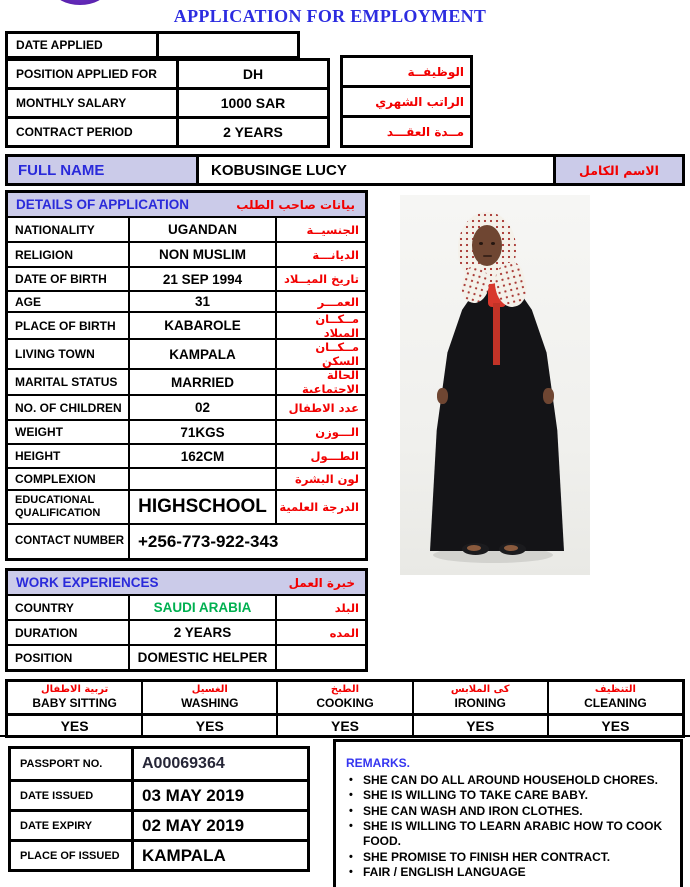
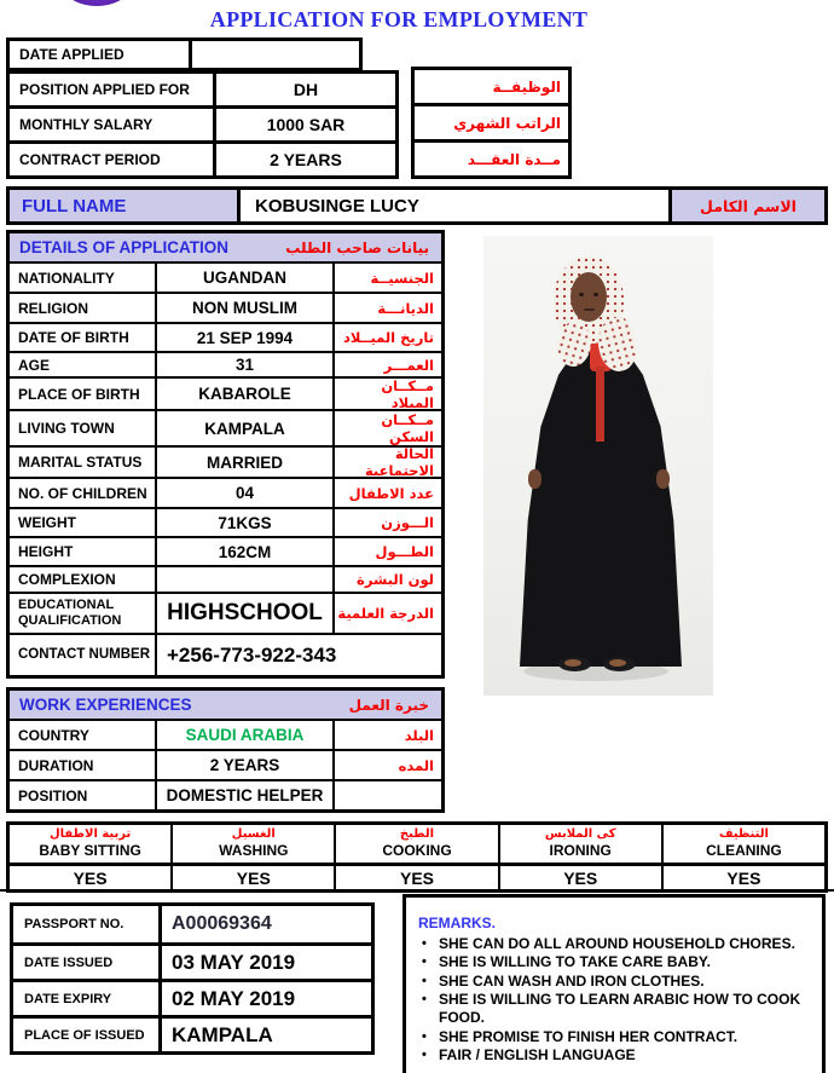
  APPLICATION FOR EMPLOYMENT
  DATE APPLIED
  POSITION APPLIED FOR
  DH
  MONTHLY SALARY
  1000 SAR
  CONTRACT PERIOD
  2 YEARS
  الوظيفــة
  الراتب الشهري
  مــدة العقـــد
  FULL NAME
  KOBUSINGE LUCY
  الاسم الكامل
  DETAILS OF APPLICATION
  بيانات صاحب الطلب
  NATIONALITY
  UGANDAN
  الجنسيــة
  RELIGION
  NON MUSLIM
  الديانـــة
  DATE OF BIRTH
  21 SEP 1994
  تاريخ الميــلاد
  AGE
  31
  العمـــر
  PLACE OF BIRTH
  KABAROLE
  مــكــان الميلاد
  LIVING TOWN
  KAMPALA
  مــكــان السكن
  MARITAL STATUS
  MARRIED
  الحالة الاجتماعية
  NO. OF CHILDREN
- 02
+ 04
  عدد الاطفال
  WEIGHT
  71KGS
  الـــوزن
  HEIGHT
  162CM
  الطـــول
  COMPLEXION
  لون البشرة
  EDUCATIONAL QUALIFICATION
  HIGHSCHOOL
  الدرجة العلمية
  CONTACT NUMBER
  +256-773-922-343
  WORK EXPERIENCES
  خبرة العمل
  COUNTRY
  SAUDI ARABIA
  البلد
  DURATION
  2 YEARS
  المده
  POSITION
  DOMESTIC HELPER
  تربية الاطفال
  BABY SITTING
  الغسيل
  WASHING
  الطبخ
  COOKING
  كى الملابس
  IRONING
  التنظيف
  CLEANING
  YES
  YES
  YES
  YES
  YES
  PASSPORT NO.
  A00069364
  DATE ISSUED
  03 MAY 2019
  DATE EXPIRY
  02 MAY 2019
  PLACE OF ISSUED
  KAMPALA
  REMARKS.
  SHE CAN DO ALL AROUND HOUSEHOLD CHORES.
  SHE IS WILLING TO TAKE CARE BABY.
  SHE CAN WASH AND IRON CLOTHES.
  SHE IS WILLING TO LEARN ARABIC HOW TO COOK FOOD.
  SHE PROMISE TO FINISH HER CONTRACT.
  FAIR / ENGLISH LANGUAGE
